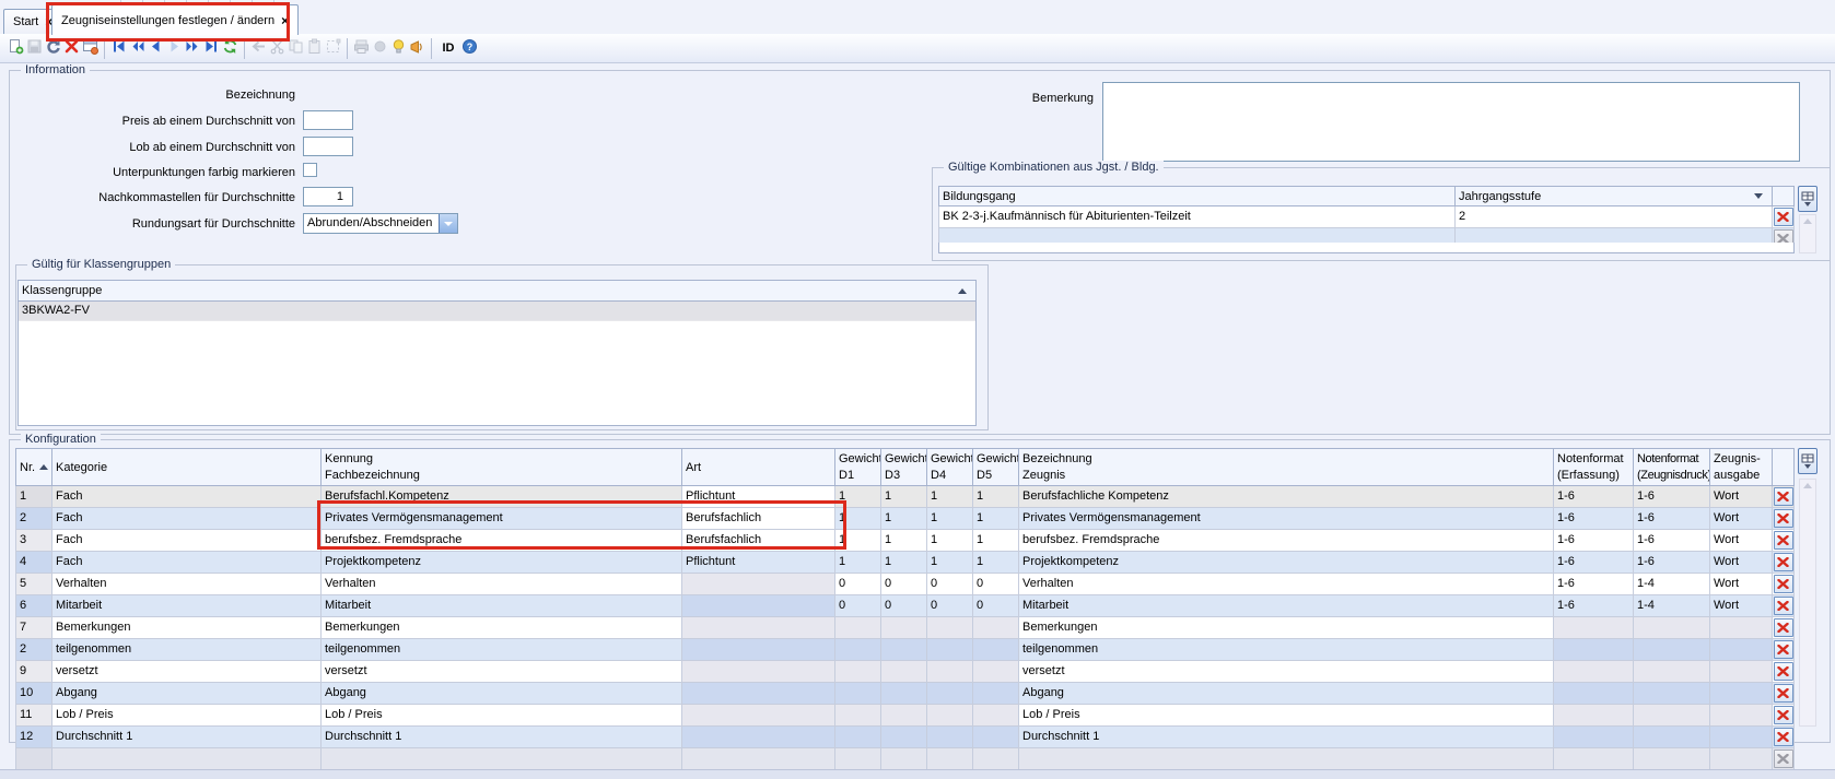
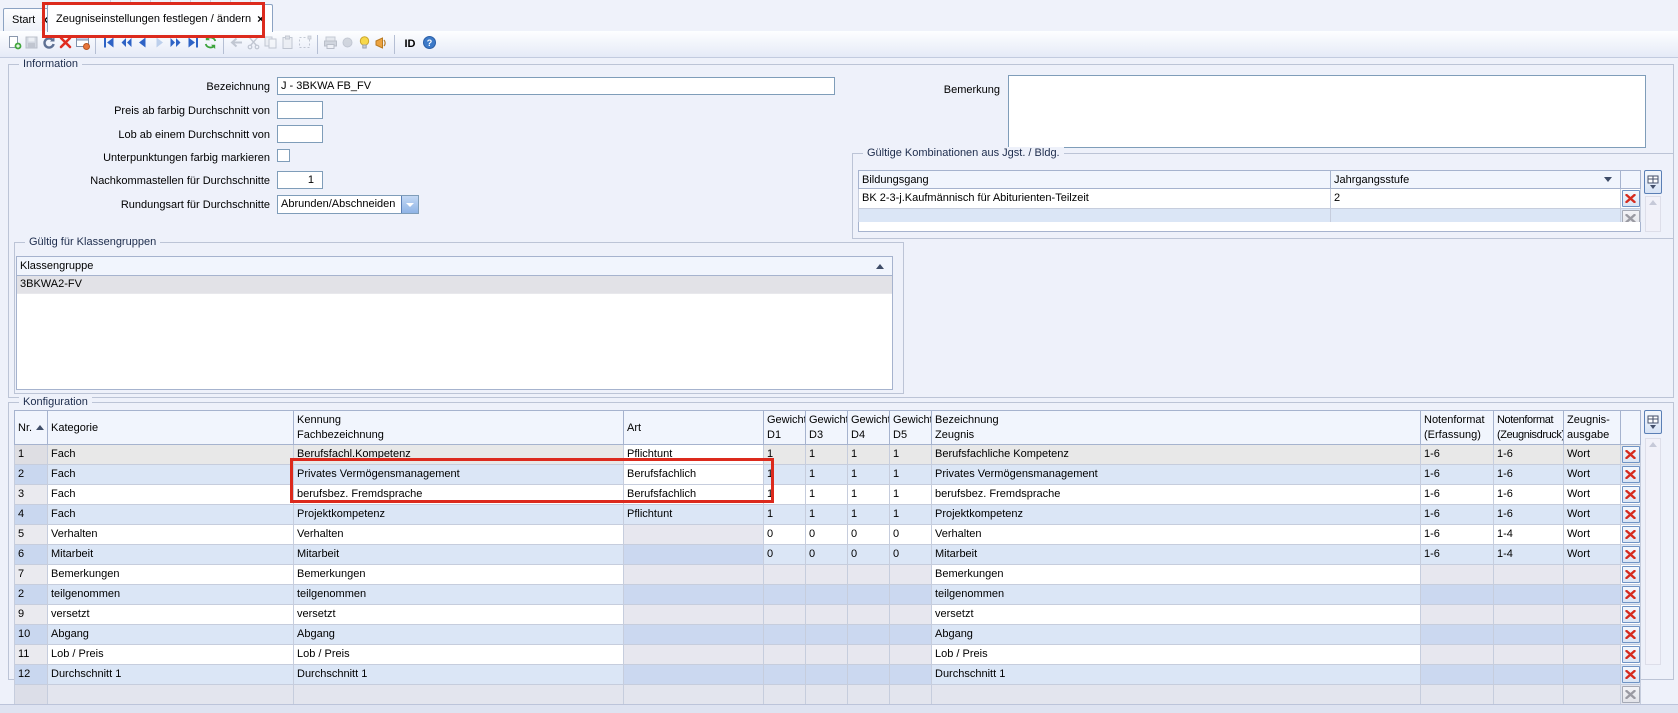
  Start
  ×
  Zeugniseinstellungen festlegen / ändern
  ×
  ID
  ?
  Information
  Bezeichnung
+ J - 3BKWA FB_FV
- Preis ab einem Durchschnitt von
+ Preis ab farbig Durchschnitt von
  Lob ab einem Durchschnitt von
  Unterpunktungen farbig markieren
  Nachkommastellen für Durchschnitte
  1
  Rundungsart für Durchschnitte
  Abrunden/Abschneiden
  Bemerkung
  Gültige Kombinationen aus Jgst. / Bldg.
  Bildungsgang	Jahrgangsstufe
  BK 2-3-j.Kaufmännisch für Abiturienten-Teilzeit	2
  Gültig für Klassengruppen
  Klassengruppe
  3BKWA2-FV
  Konfiguration
  Nr.	Kategorie	KennungFachbezeichnung	Art	GewichD1	GewichD3	GewichD4	GewichD5	BezeichnungZeugnis	Notenformat(Erfassung)	Notenformat(Zeugnisdruck	Zeugnis-ausgabe
  1	Fach	Berufsfachl.Kompetenz	Pflichtunt	1	1	1	1	Berufsfachliche Kompetenz	1-6	1-6	Wort
  2	Fach	Privates Vermögensmanagement	Berufsfachlich	1	1	1	1	Privates Vermögensmanagement	1-6	1-6	Wort
  3	Fach	berufsbez. Fremdsprache	Berufsfachlich	1	1	1	1	berufsbez. Fremdsprache	1-6	1-6	Wort
  4	Fach	Projektkompetenz	Pflichtunt	1	1	1	1	Projektkompetenz	1-6	1-6	Wort
  5	Verhalten	Verhalten		0	0	0	0	Verhalten	1-6	1-4	Wort
  6	Mitarbeit	Mitarbeit		0	0	0	0	Mitarbeit	1-6	1-4	Wort
  7	Bemerkungen	Bemerkungen						Bemerkungen
  2	teilgenommen	teilgenommen						teilgenommen
  9	versetzt	versetzt						versetzt
  10	Abgang	Abgang						Abgang
  11	Lob / Preis	Lob / Preis						Lob / Preis
  12	Durchschnitt 1	Durchschnitt 1						Durchschnitt 1
